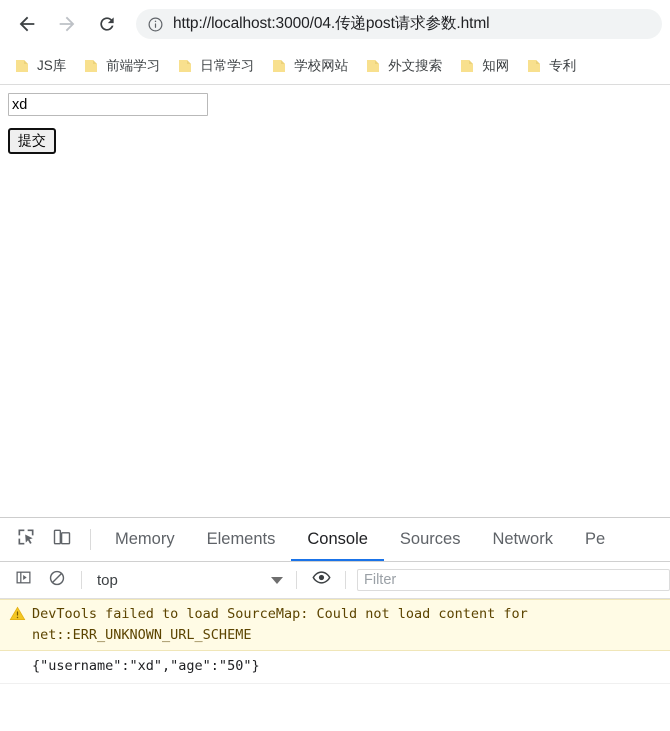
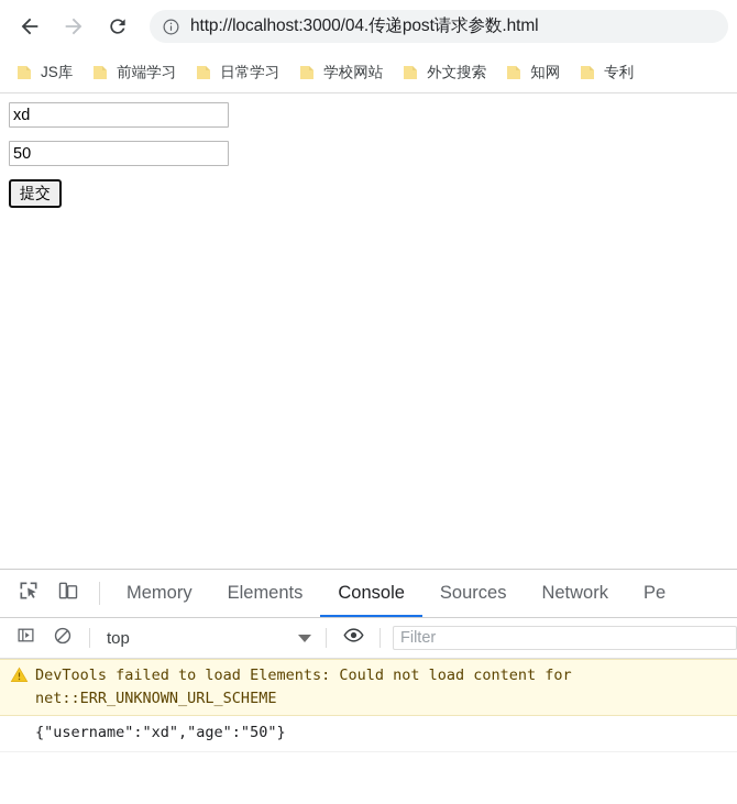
  http://localhost:3000/04.传递post请求参数.html
  JS库
  前端学习
  日常学习
  学校网站
  外文搜索
  知网
  专利
  xd
+ 50
  提交
  Memory
  Elements
  Console
  Sources
  Network
  Pe
  top
  Filter
- DevTools failed to load SourceMap: Could not load content for
+ DevTools failed to load Elements: Could not load content for
  net::ERR_UNKNOWN_URL_SCHEME
  {"username":"xd","age":"50"}
